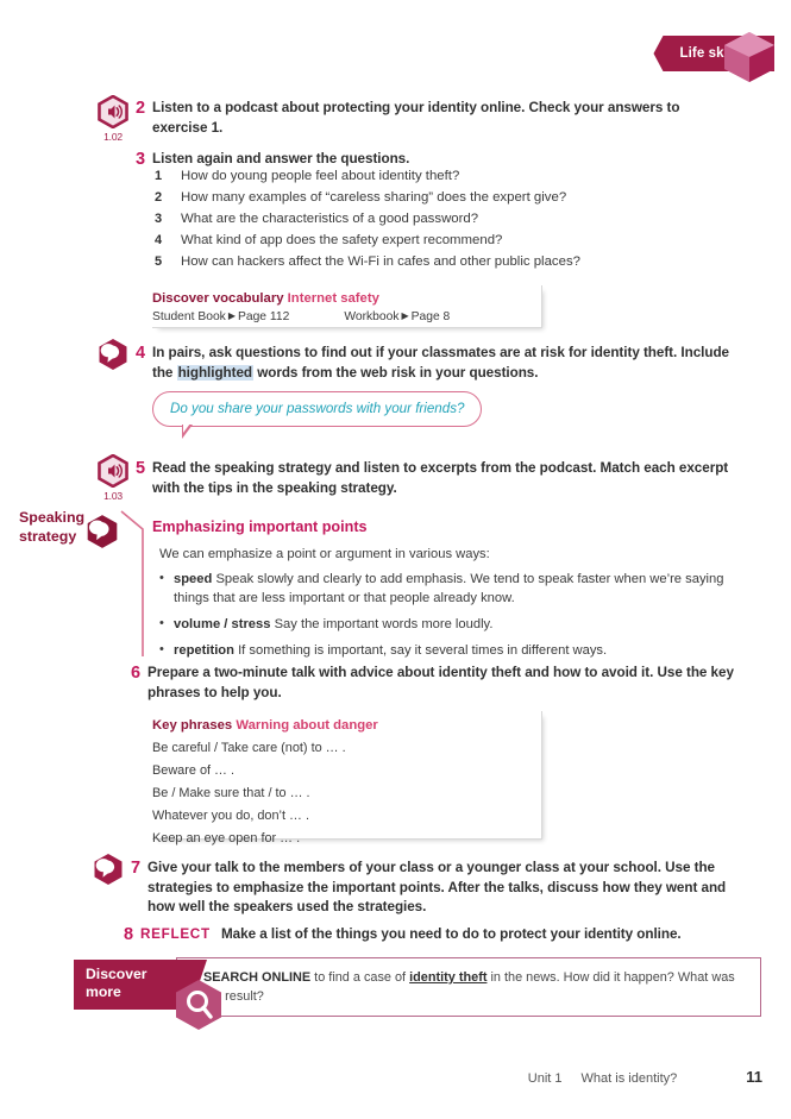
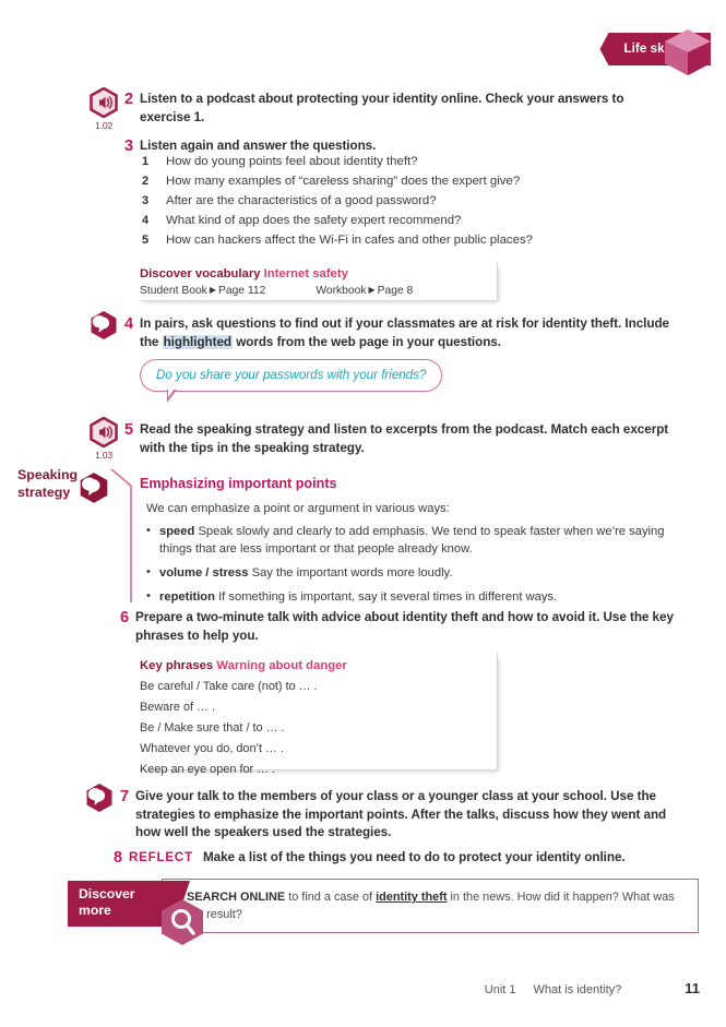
  1.02
  2
  Listen to a podcast about protecting your identity online. Check your answers to exercise 1.
  3
  Listen again and answer the questions.
  1
- How do young people feel about identity theft?
+ How do young points feel about identity theft?
  2
  How many examples of “careless sharing” does the expert give?
  3
- What are the characteristics of a good password?
+ After are the characteristics of a good password?
  4
  What kind of app does the safety expert recommend?
  5
  How can hackers affect the Wi-Fi in cafes and other public places?
  Discover vocabulary Internet safety
  Student Book ▶ Page 112
  Workbook ▶ Page 8
  4
- In pairs, ask questions to find out if your classmates are at risk for identity theft. Include the highlighted words from the web risk in your questions.
+ In pairs, ask questions to find out if your classmates are at risk for identity theft. Include the highlighted words from the web page in your questions.
  Do you share your passwords with your friends?
  1.03
  5
  Read the speaking strategy and listen to excerpts from the podcast. Match each excerpt with the tips in the speaking strategy.
  Speaking
  strategy
  Emphasizing important points
  We can emphasize a point or argument in various ways:
  speed Speak slowly and clearly to add emphasis. We tend to speak faster when we’re saying things that are less important or that people already know.
  volume / stress Say the important words more loudly.
  repetition If something is important, say it several times in different ways.
  6
  Prepare a two-minute talk with advice about identity theft and how to avoid it. Use the key phrases to help you.
  Key phrases Warning about danger
  Be careful / Take care (not) to … .
  Beware of … .
  Be / Make sure that / to … .
  Whatever you do, don’t … .
  Keep an eye open for … .
  7
  Give your talk to the members of your class or a younger class at your school. Use the strategies to emphasize the important points. After the talks, discuss how they went and how well the speakers used the strategies.
  8
  REFLECT Make a list of the things you need to do to protect your identity online.
  SEARCH ONLINE to find a case of identity theft in the news. How did it happen? What was result?
  Discover
  more
  Unit 1
  What is identity?
  11
